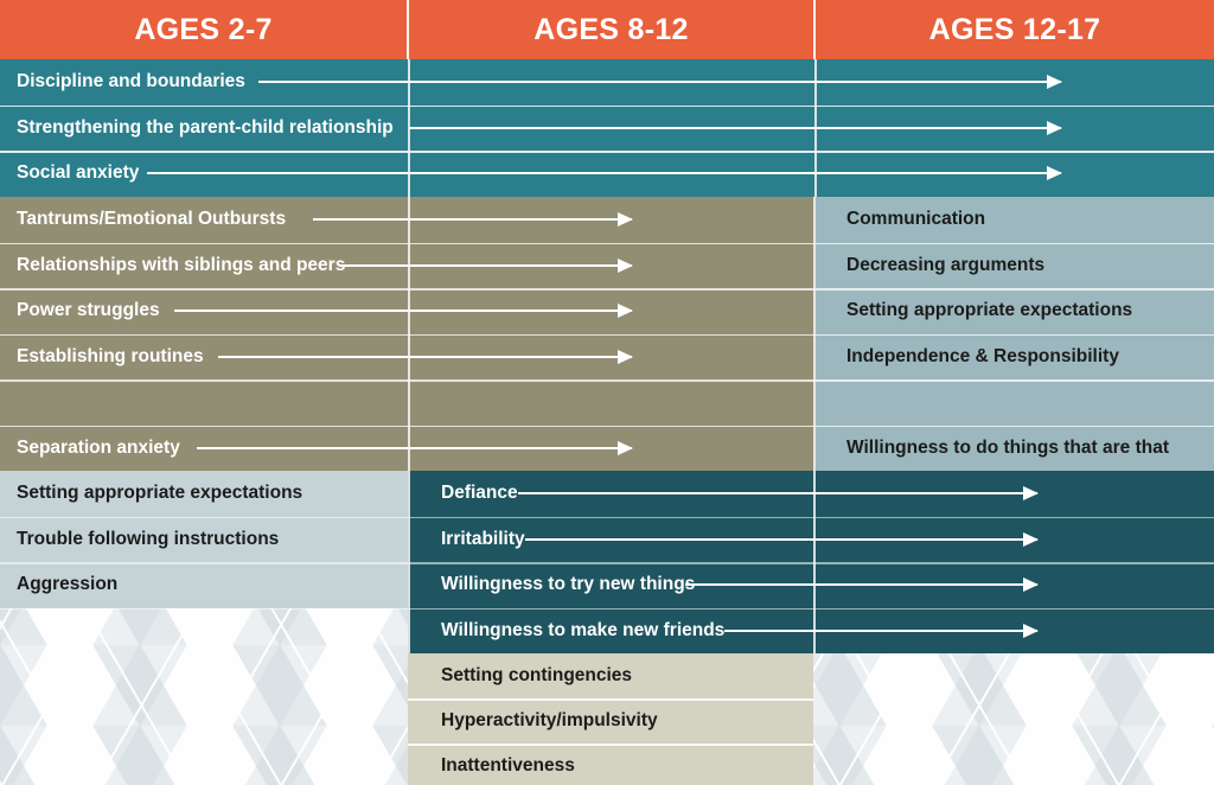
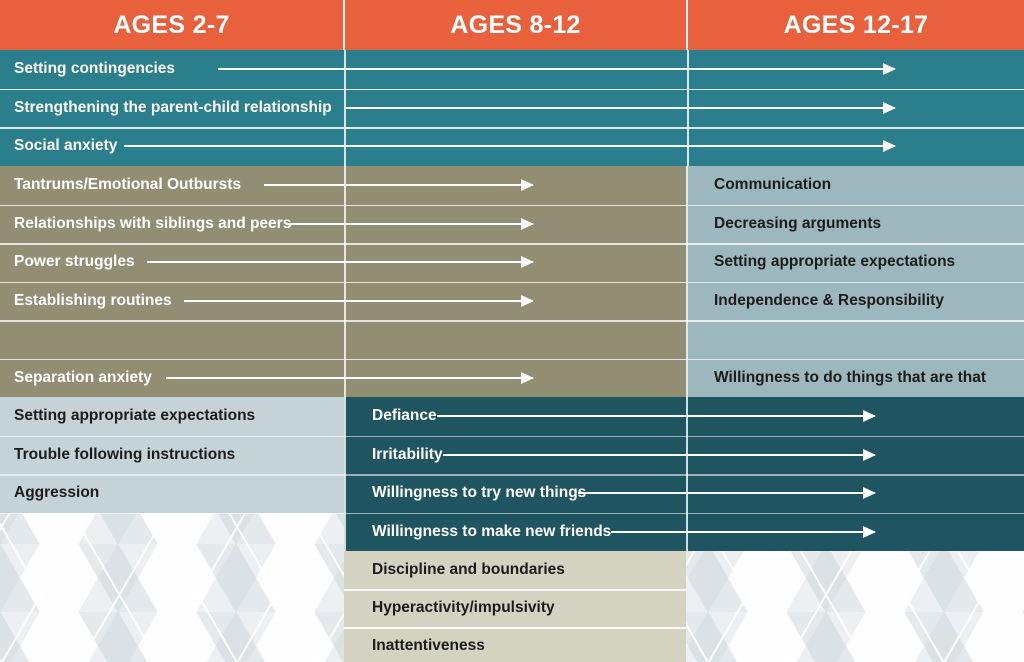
  AGES 2-7
  AGES 8-12
  AGES 12-17
- Discipline and boundaries
+ Setting contingencies
  Strengthening the parent-child relationship
  Social anxiety
  Tantrums/Emotional Outbursts
  Communication
  Relationships with siblings and peer
  Decreasing arguments
  Power struggles
  Setting appropriate expectations
  Establishing routines
  Independence & Responsibility
  Separation anxiety
  Willingness to do things that are that
  Setting appropriate expectations
  Defiance
  Trouble following instructions
  Irritability
  Aggression
  Willingness to try new thing
  Willingness to make new friends
- Setting contingencies
+ Discipline and boundaries
  Hyperactivity/impulsivity
  Inattentiveness
